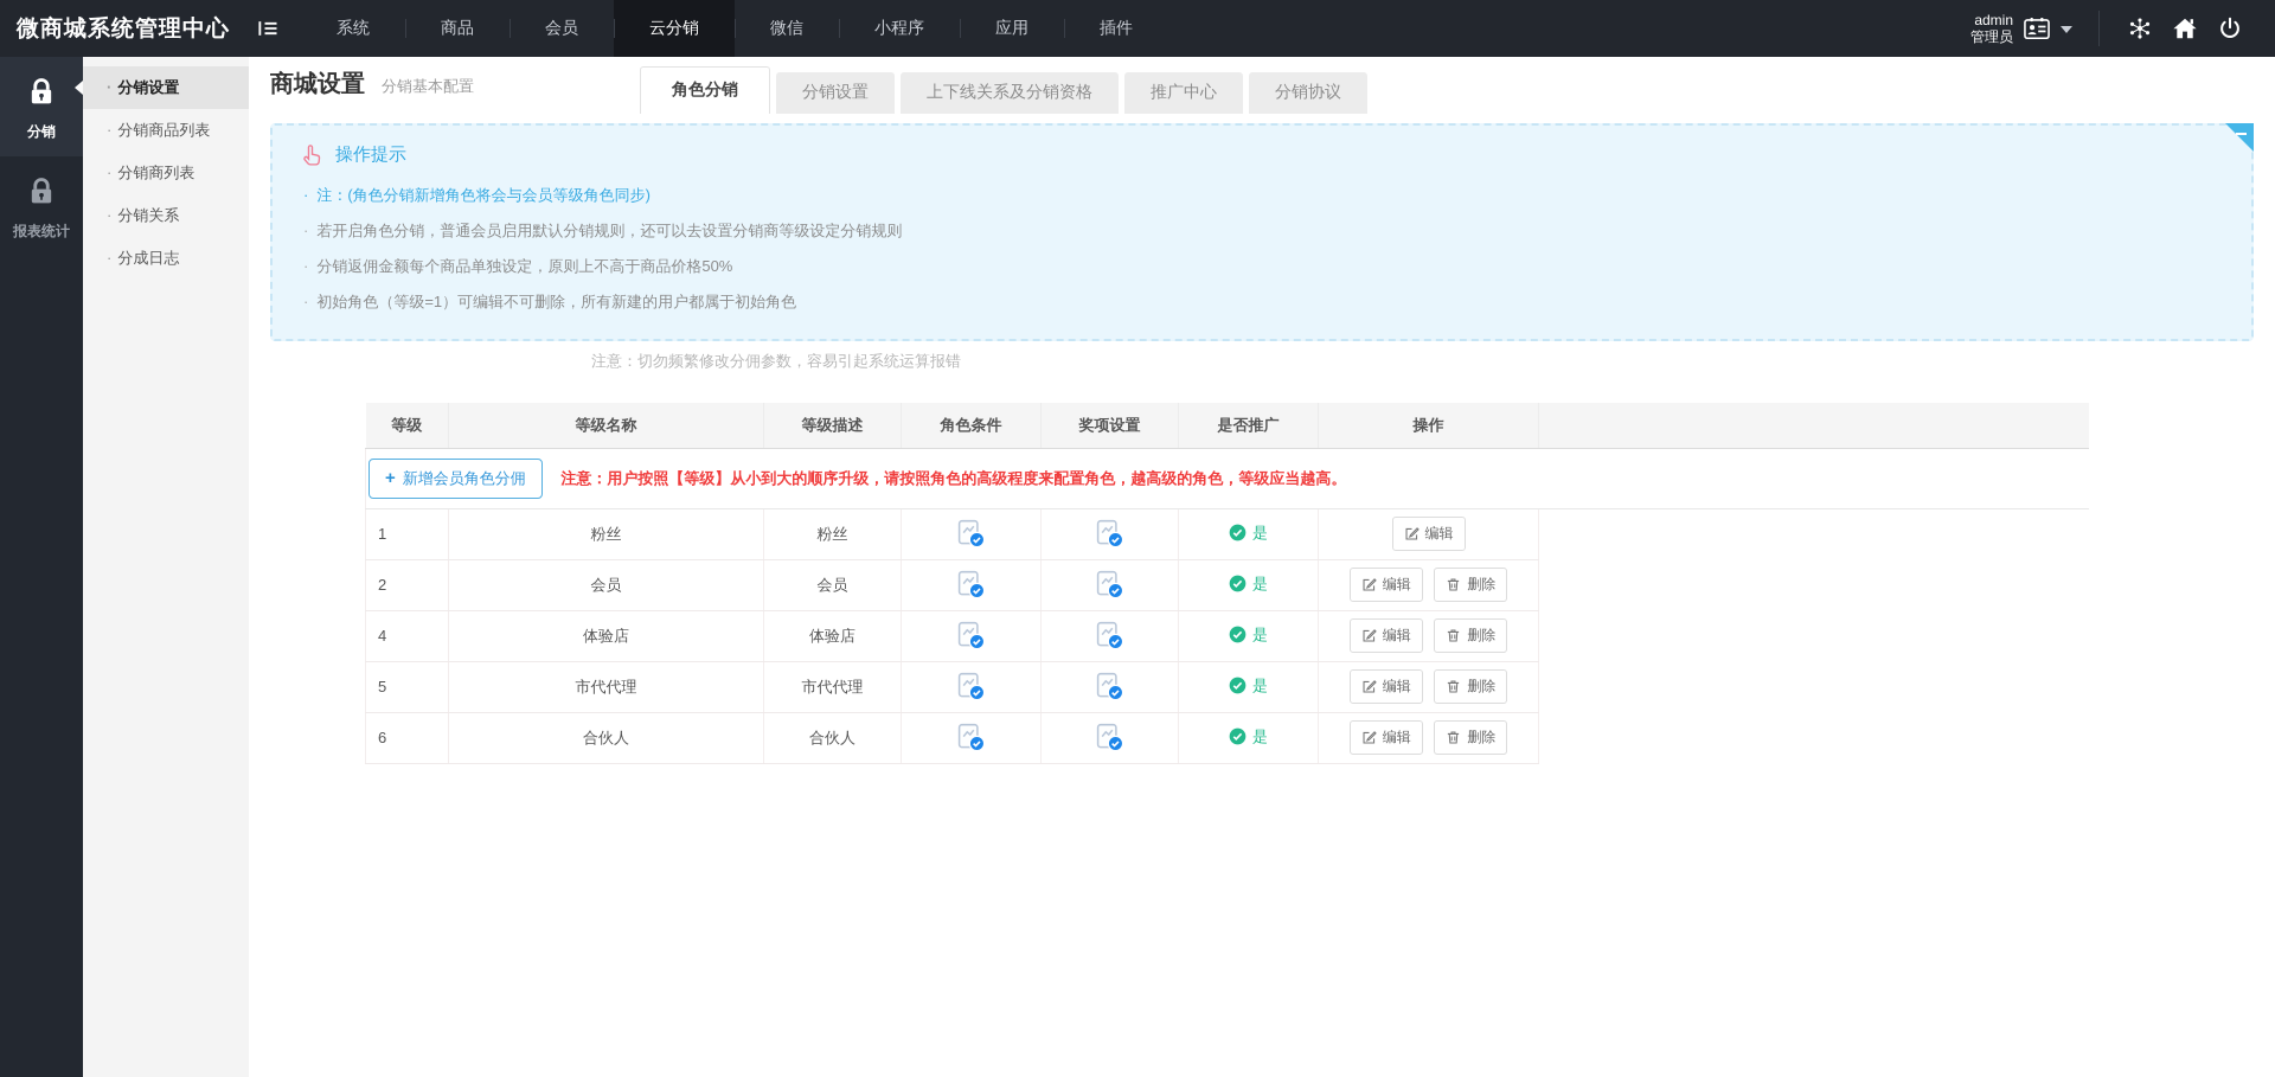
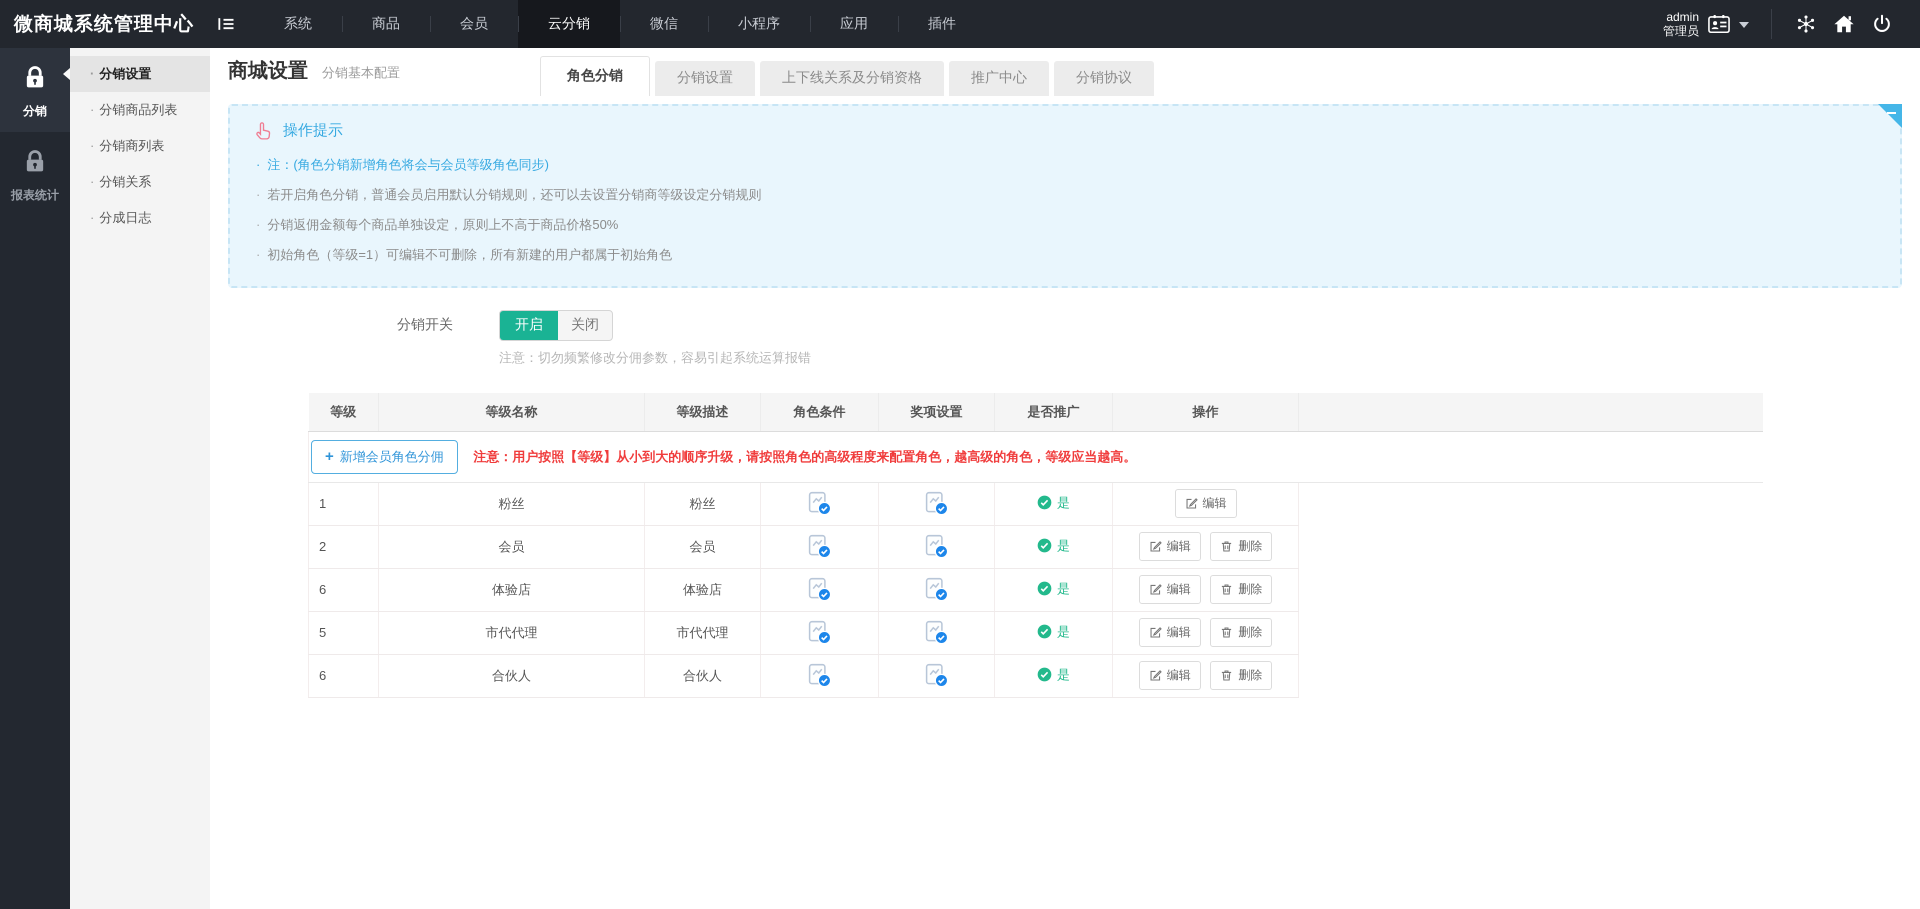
  微商城系统管理中心
  系统
  商品
  会员
  云分销
  微信
  小程序
  应用
  插件
  admin
  管理员
  分销
  报表统计
  分销设置
  分销商品列表
  分销商列表
  分销关系
  分成日志
  商城设置
  分销基本配置
  角色分销
  分销设置
  上下线关系及分销资格
  推广中心
  分销协议
  操作提示
  注：(角色分销新增角色将会与会员等级角色同步)
  若开启角色分销，普通会员启用默认分销规则，还可以去设置分销商等级设定分销规则
  分销返佣金额每个商品单独设定，原则上不高于商品价格50%
  初始角色（等级=1）可编辑不可删除，所有新建的用户都属于初始角色
+ 分销开关
+ 开启
+ 关闭
  注意：切勿频繁修改分佣参数，容易引起系统运算报错
  等级	等级名称	等级描述	角色条件	奖项设置	是否推广	操作
  + 新增会员角色分佣 注意：用户按照【等级】从小到大的顺序升级，请按照角色的高级程度来配置角色，越高级的角色，等级应当越高。
  1	粉丝	粉丝			是	编辑
  2	会员	会员			是	编辑 删除
- 4	体验店	体验店			是	编辑 删除
+ 6	体验店	体验店			是	编辑 删除
  5	市代代理	市代代理			是	编辑 删除
  6	合伙人	合伙人			是	编辑 删除
